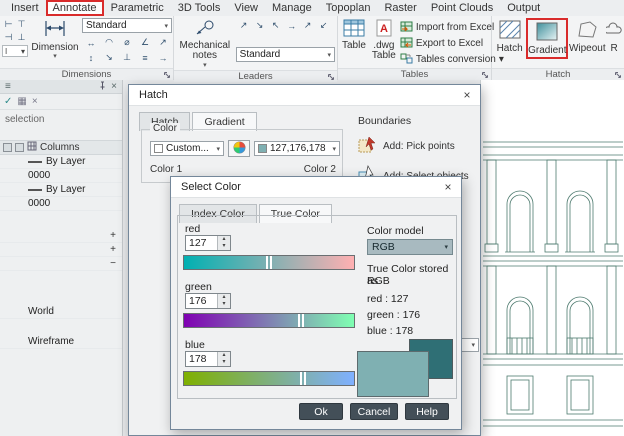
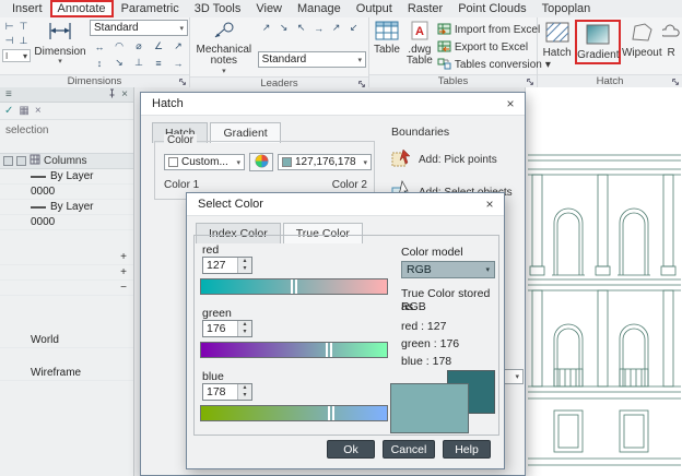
  Insert
  Annotate
  Parametric
  3D Tools
  View
  Manage
- Topoplan
+ Output
  Raster
  Point Clouds
- Output
+ Topoplan
  ⊢
  ⊤
  ⊣
  ⊥
  I
  ▾
  Dimension
  Standard
  ↔
  ◠
  ⌀
  ∠
  ↗
  ↕
  ↘
  ⊥
  ≡
  →
  Dimensions
  Mechanical notes
  ↗
  ↘
  ↖
  →
  ↗
  ↙
  Standard
  Leaders
  Table
  A
  .dwg Table
  Import from Excel
  Export to Excel
  Tables conversion
  ▾
  Tables
  Hatch
  Gradient
  Wipeout
  R
  Hatch
  ≡
  ×
  ✓
  ▦
  ×
  selection
  Columns
  By Layer
  0000
  By Layer
  0000
  +
  +
  −
  World
  Wireframe
  Hatch
  ×
  Hatch
  Gradient
  Color
  Custom...
  127,176,178
  Color 1
  Color 2
  Boundaries
  Add: Pick points
  Select Color
  ×
  Index Color
  True Color
  red
  127
  green
  176
  blue
  178
  Color model
  RGB
  True Color stored as
  RGB
  red : 127
  green : 176
  blue : 178
  Ok
  Cancel
  Help
